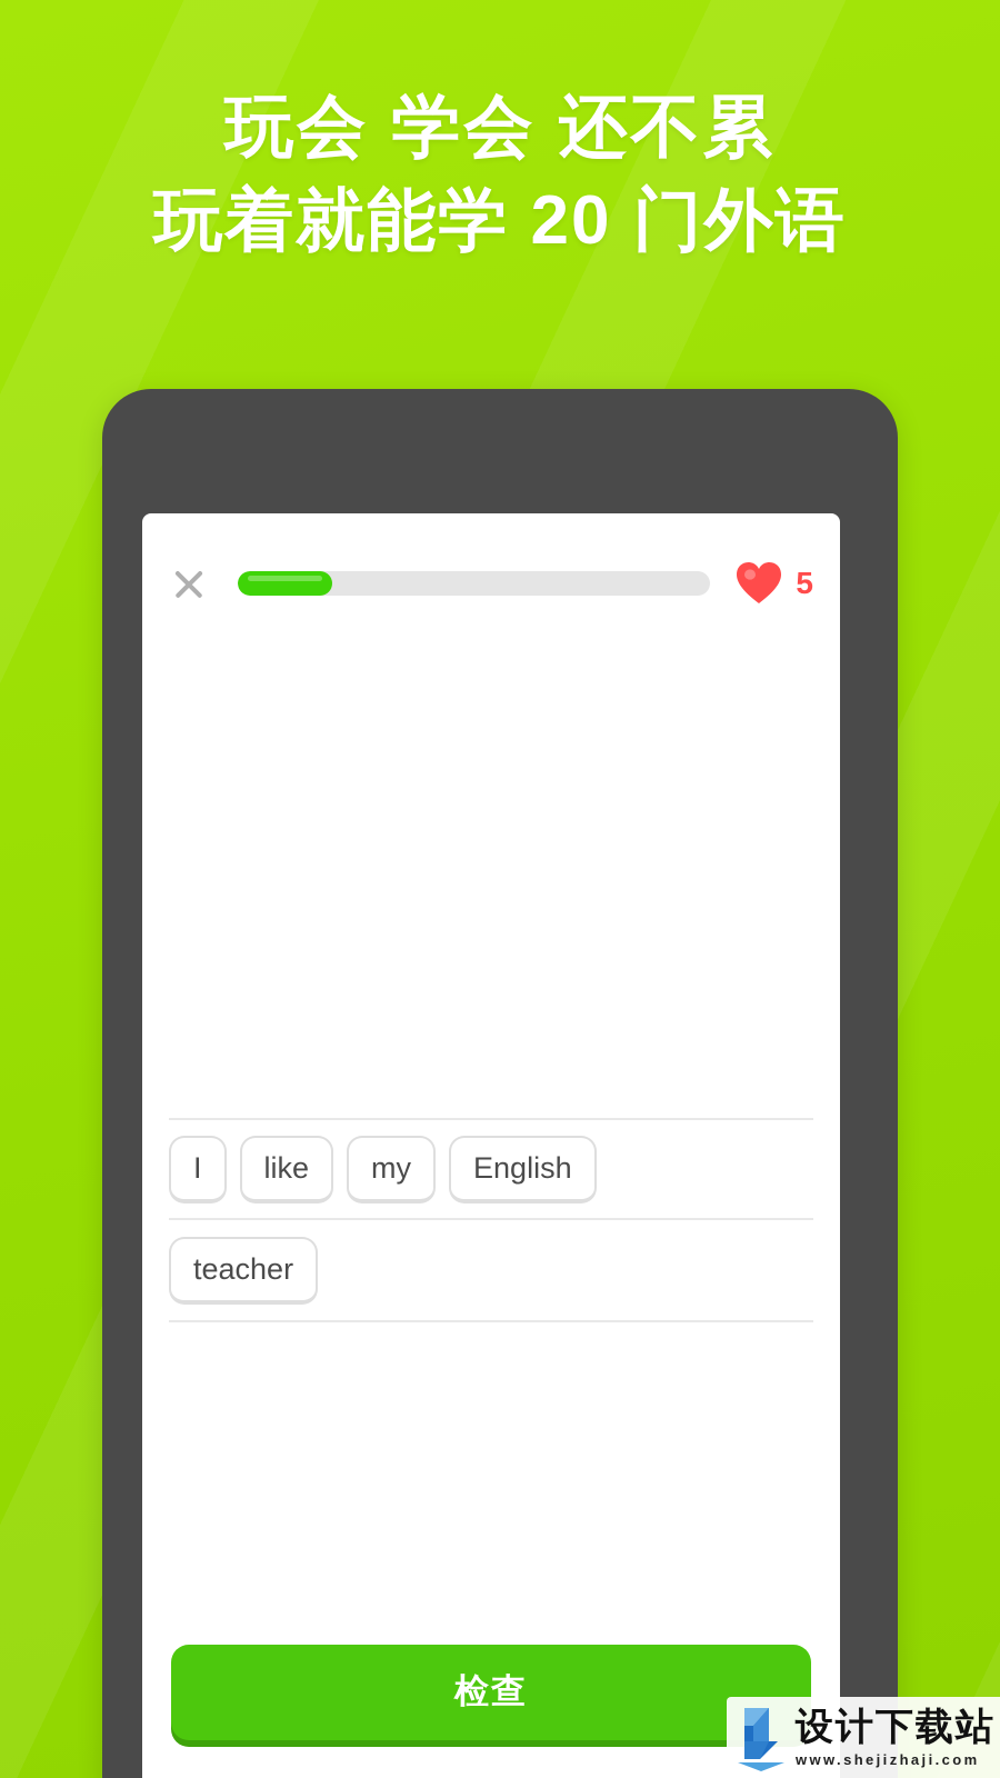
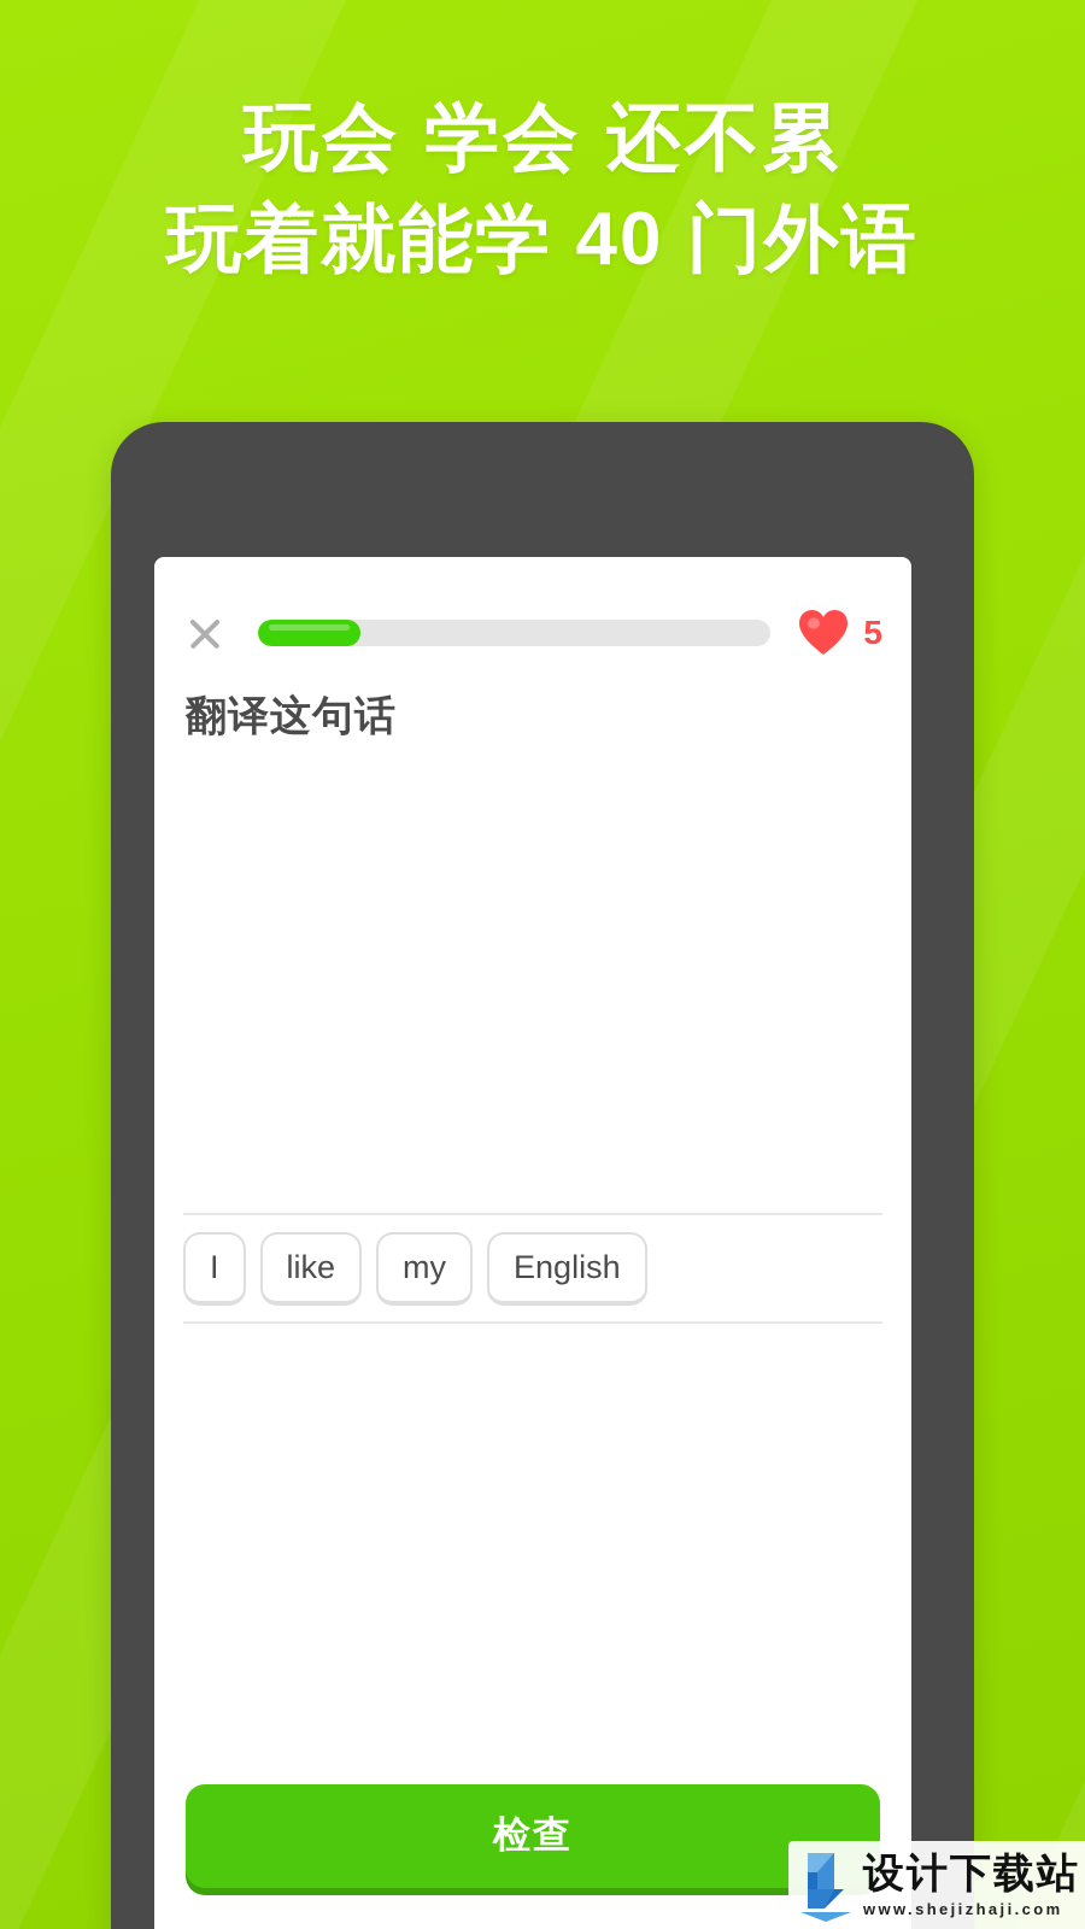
  玩会 学会 还不累
- 玩着就能学 20 门外语
+ 玩着就能学 40 门外语
  5
+ 翻译这句话
  I
  like
  my
  English
- teacher
  检查
  设计下载站
  www.shejizhaji.com
